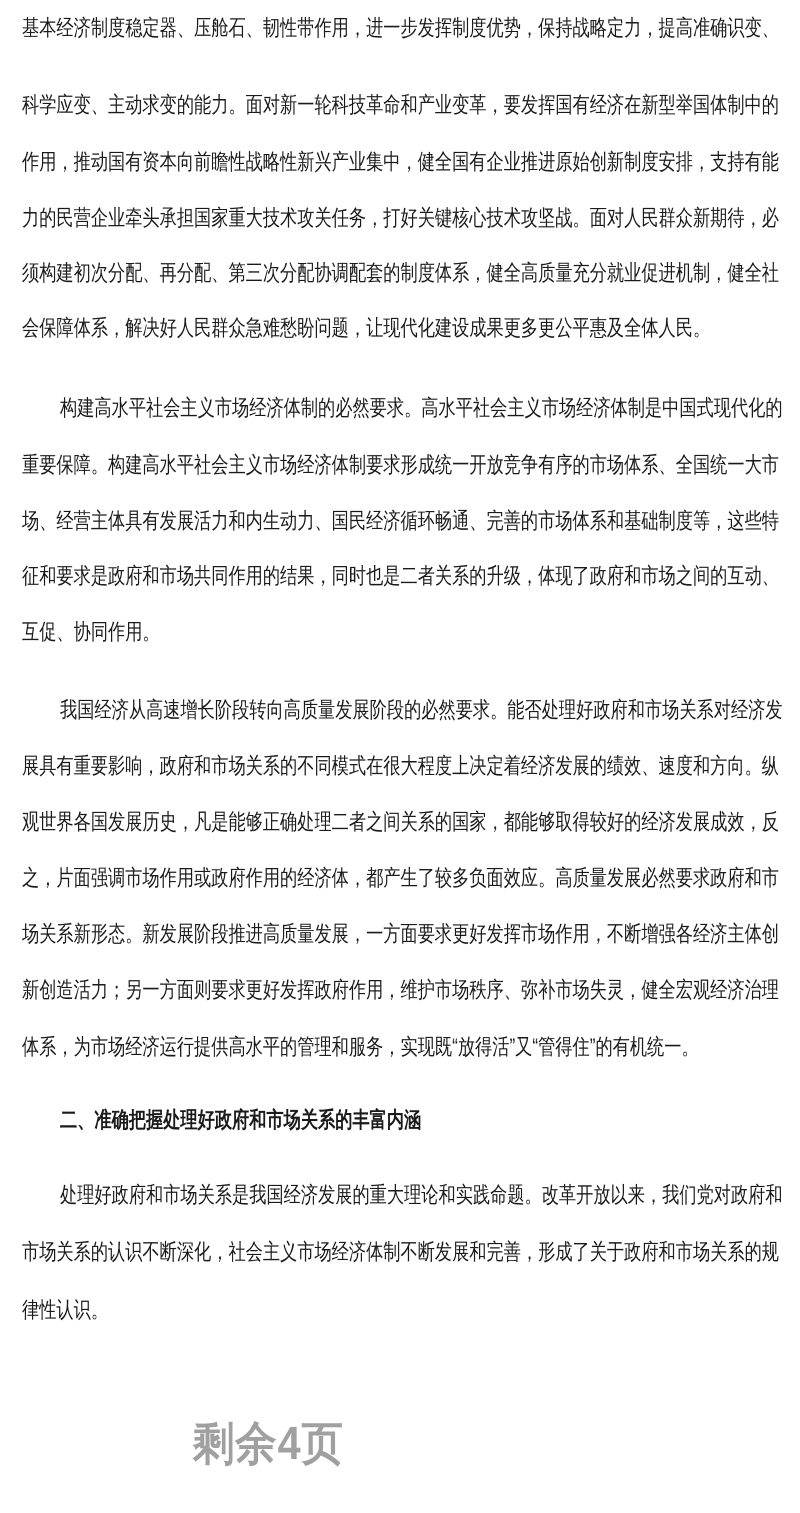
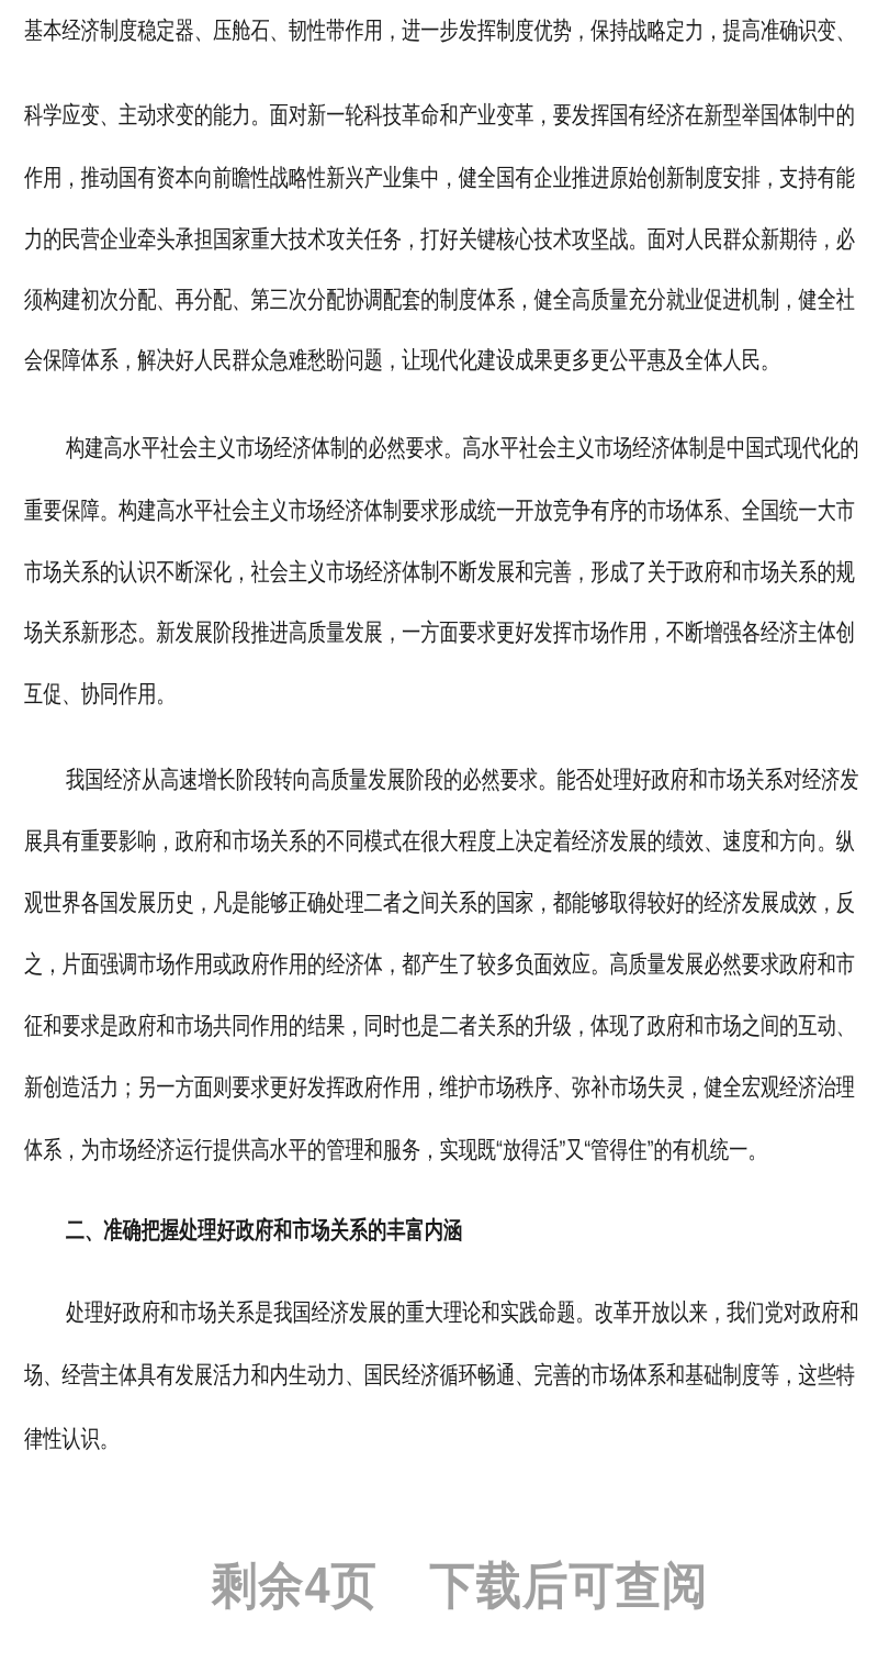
  基本经济制度稳定器、压舱石、韧性带作用，进一步发挥制度优势，保持战略定力，提高准确识变、
  科学应变、主动求变的能力。面对新一轮科技革命和产业变革，要发挥国有经济在新型举国体制中的
  作用，推动国有资本向前瞻性战略性新兴产业集中，健全国有企业推进原始创新制度安排，支持有能
  力的民营企业牵头承担国家重大技术攻关任务，打好关键核心技术攻坚战。面对人民群众新期待，必
  须构建初次分配、再分配、第三次分配协调配套的制度体系，健全高质量充分就业促进机制，健全社
  会保障体系，解决好人民群众急难愁盼问题，让现代化建设成果更多更公平惠及全体人民。
  构建高水平社会主义市场经济体制的必然要求。高水平社会主义市场经济体制是中国式现代化的
  重要保障。构建高水平社会主义市场经济体制要求形成统一开放竞争有序的市场体系、全国统一大市
- 场、经营主体具有发展活力和内生动力、国民经济循环畅通、完善的市场体系和基础制度等，这些特
+ 市场关系的认识不断深化，社会主义市场经济体制不断发展和完善，形成了关于政府和市场关系的规
- 征和要求是政府和市场共同作用的结果，同时也是二者关系的升级，体现了政府和市场之间的互动、
+ 场关系新形态。新发展阶段推进高质量发展，一方面要求更好发挥市场作用，不断增强各经济主体创
  互促、协同作用。
  我国经济从高速增长阶段转向高质量发展阶段的必然要求。能否处理好政府和市场关系对经济发
  展具有重要影响，政府和市场关系的不同模式在很大程度上决定着经济发展的绩效、速度和方向。纵
  观世界各国发展历史，凡是能够正确处理二者之间关系的国家，都能够取得较好的经济发展成效，反
  之，片面强调市场作用或政府作用的经济体，都产生了较多负面效应。高质量发展必然要求政府和市
- 场关系新形态。新发展阶段推进高质量发展，一方面要求更好发挥市场作用，不断增强各经济主体创
+ 征和要求是政府和市场共同作用的结果，同时也是二者关系的升级，体现了政府和市场之间的互动、
  新创造活力；另一方面则要求更好发挥政府作用，维护市场秩序、弥补市场失灵，健全宏观经济治理
  体系，为市场经济运行提供高水平的管理和服务，实现既“放得活”又“管得住”的有机统一。
  二、准确把握处理好政府和市场关系的丰富内涵
  处理好政府和市场关系是我国经济发展的重大理论和实践命题。改革开放以来，我们党对政府和
- 市场关系的认识不断深化，社会主义市场经济体制不断发展和完善，形成了关于政府和市场关系的规
+ 场、经营主体具有发展活力和内生动力、国民经济循环畅通、完善的市场体系和基础制度等，这些特
  律性认识。
  剩余4页
+ 下载后可查阅
